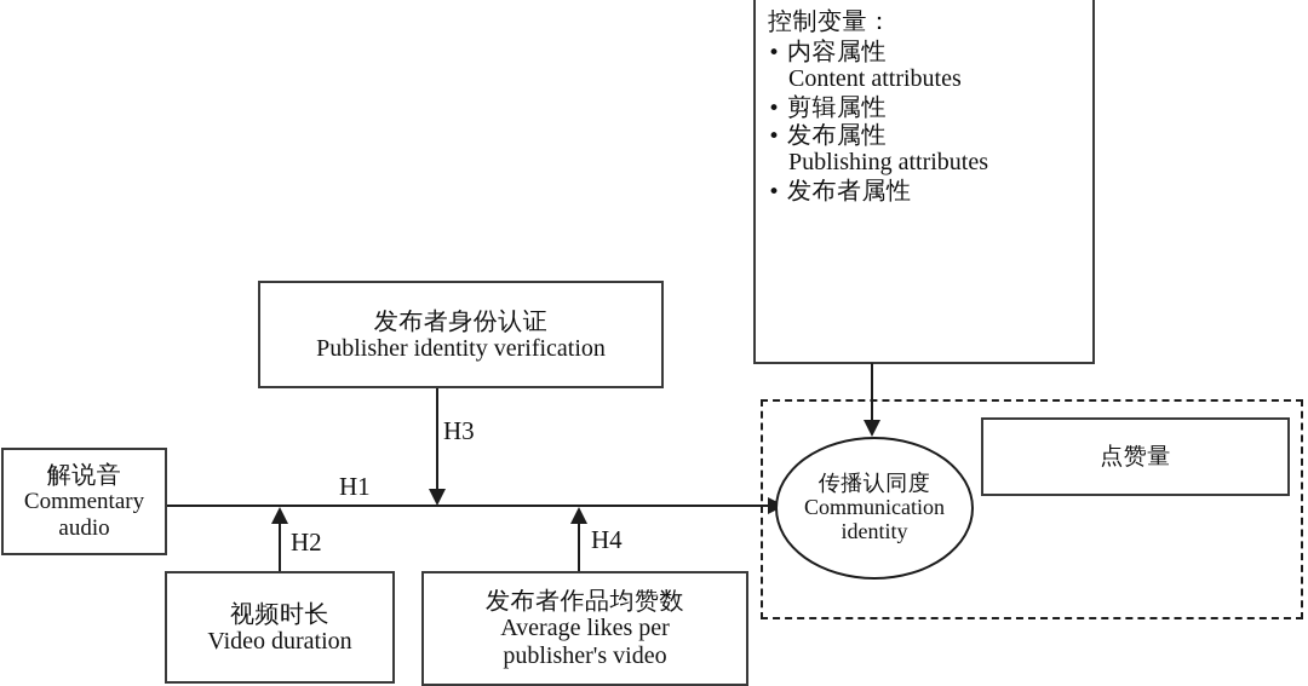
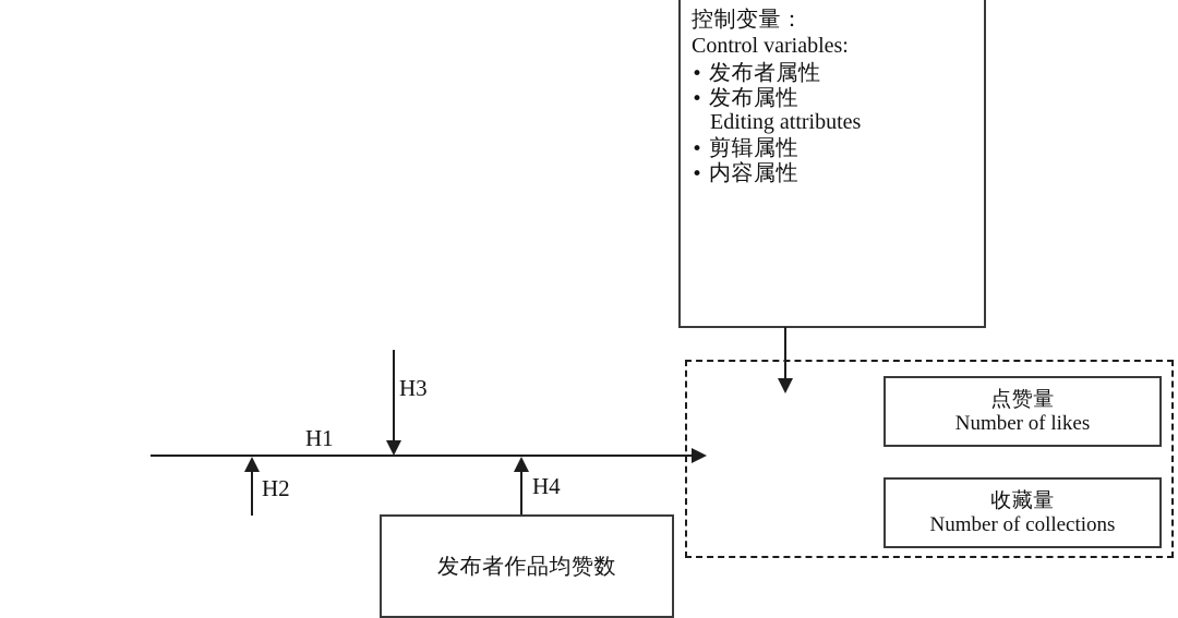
  控制变量：
+ Control variables:
  •
- 内容属性
+ 发布者属性
- Content attributes
  •
- 剪辑属性
+ 发布属性
+ Editing attributes
  •
- 发布属性
+ 剪辑属性
- Publishing attributes
  •
- 发布者属性
+ 内容属性
- 发布者身份认证
- Publisher identity verification
- 解说音
- Commentary
- audio
- 视频时长
- Video duration
  发布者作品均赞数
- Average likes per
- publisher's video
- 传播认同度
- Communication
- identity
  点赞量
+ Number of likes
+ 收藏量
+ Number of collections
  H1
  H3
  H2
  H4
